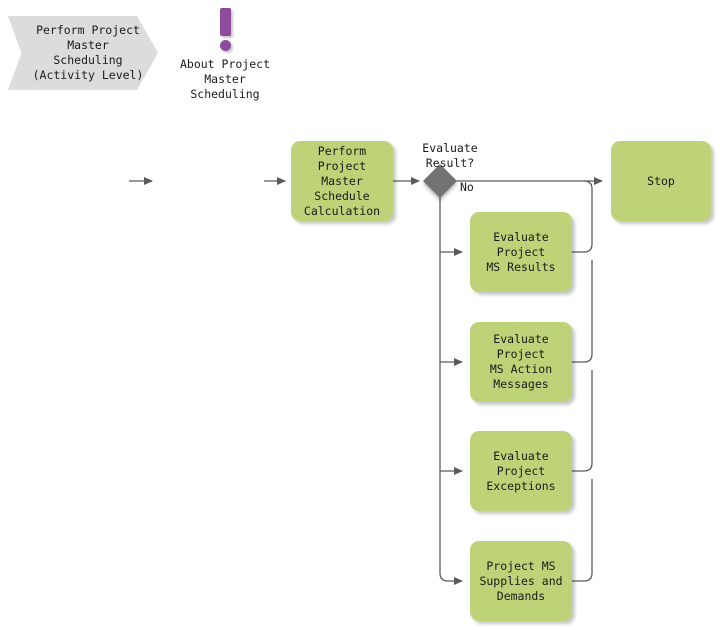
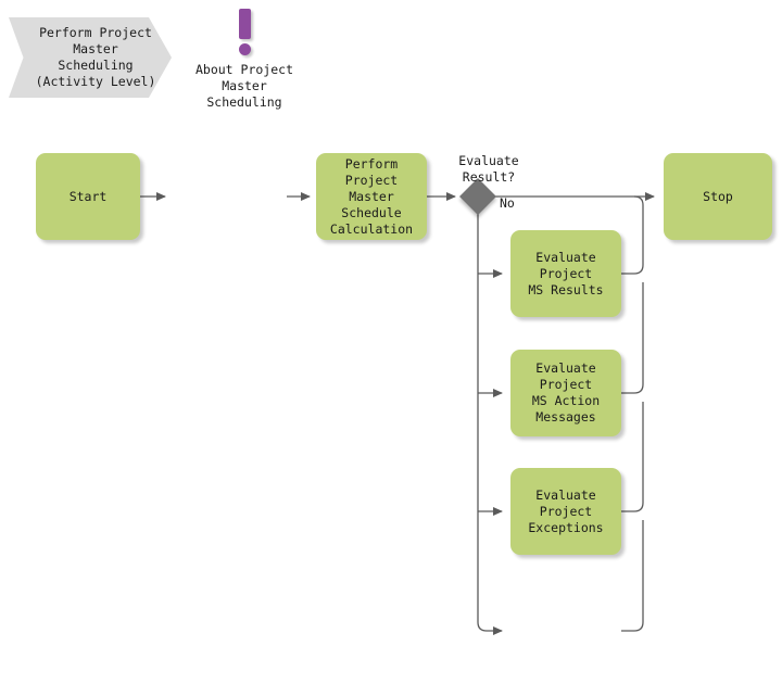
  Perform Project
  Master
  Scheduling
  (Activity Level)
  About Project
  Master
  Scheduling
+ Start
  Perform Project
  Master Schedule
  Calculation
  Stop
  Evaluate
  Result?
  No
  Evaluate Project
  MS Results
  Evaluate Project
  MS Action
  Messages
  Evaluate Project
  Exceptions
- Project MS
- Supplies and
- Demands
